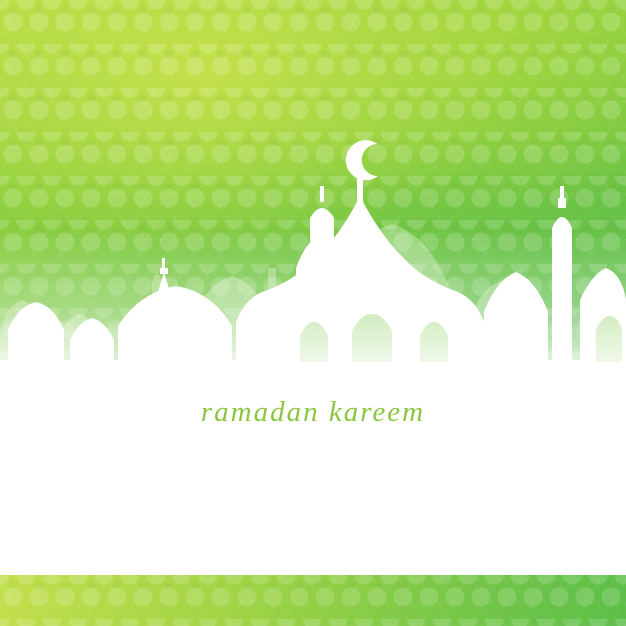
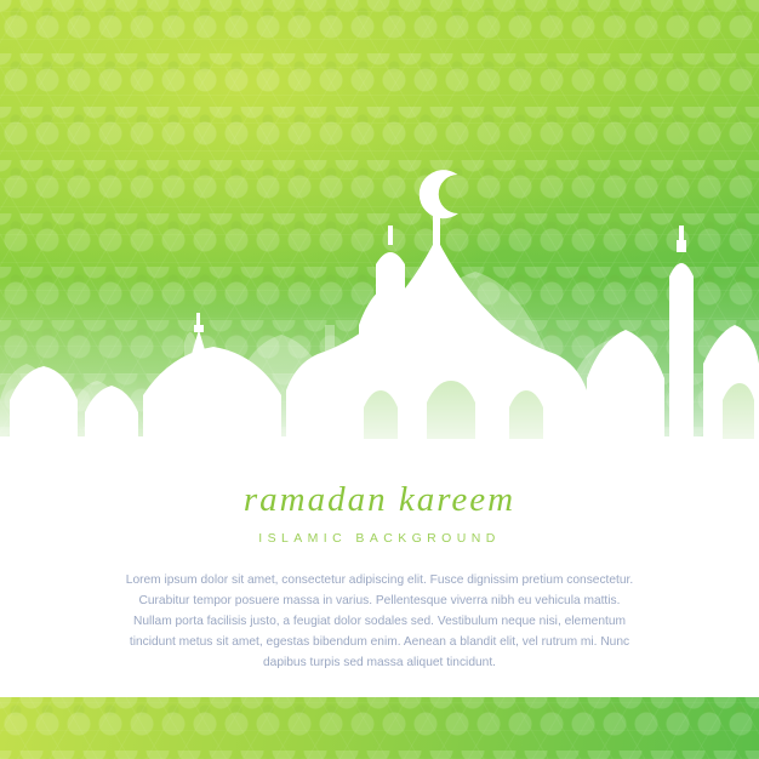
  ramadan kareem
+ ISLAMIC BACKGROUND
+ Lorem ipsum dolor sit amet, consectetur adipiscing elit. Fusce dignissim pretium consectetur. Curabitur tempor posuere massa in varius. Pellentesque viverra nibh eu vehicula mattis. Nullam porta facilisis justo, a feugiat dolor sodales sed. Vestibulum neque nisi, elementum tincidunt metus sit amet, egestas bibendum enim. Aenean a blandit elit, vel rutrum mi. Nunc dapibus turpis sed massa aliquet tincidunt.
